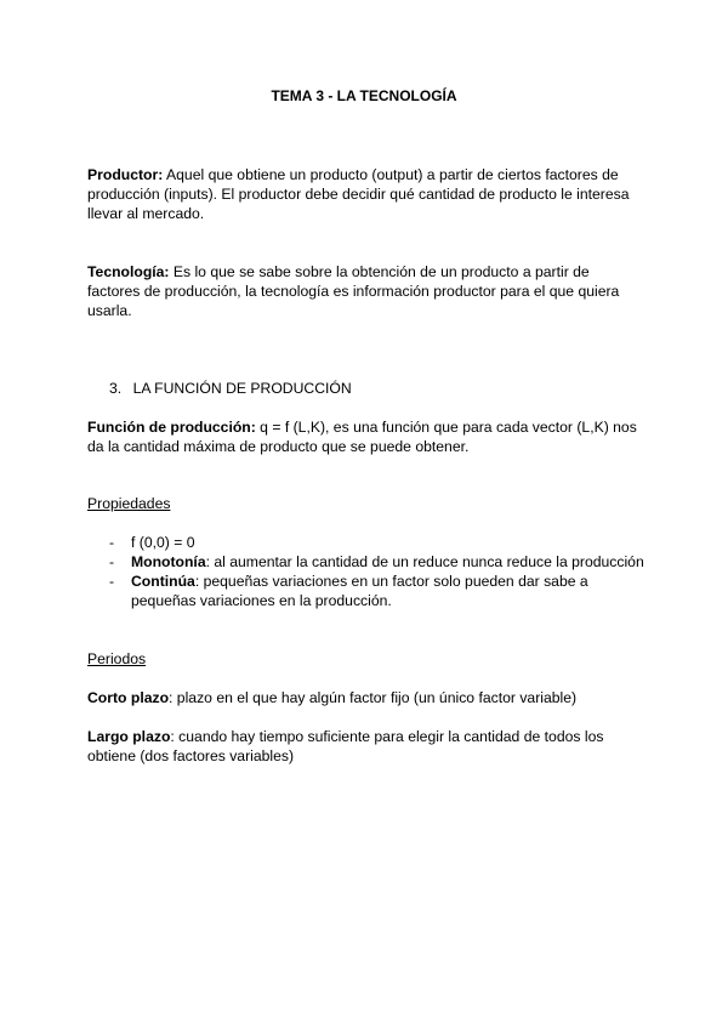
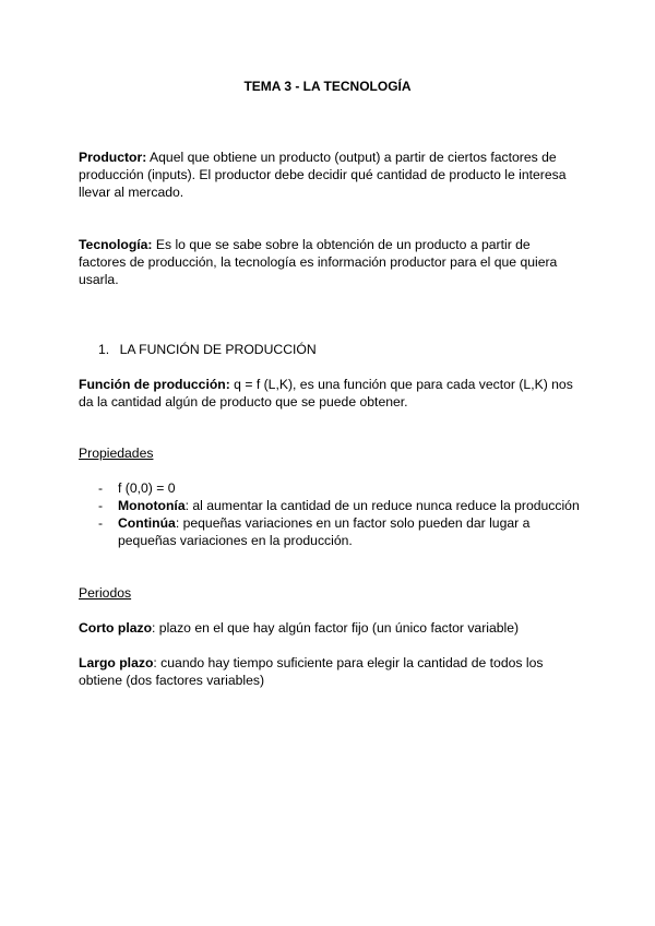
  TEMA 3 - LA TECNOLOGÍA
  Productor: Aquel que obtiene un producto (output) a partir de ciertos factores de producción (inputs). El productor debe decidir qué cantidad de producto le interesa llevar al mercado.
  Tecnología: Es lo que se sabe sobre la obtención de un producto a partir de factores de producción, la tecnología es información productor para el que quiera usarla.
- 3. LA FUNCIÓN DE PRODUCCIÓN
+ 1. LA FUNCIÓN DE PRODUCCIÓN
- Función de producción: q = f (L,K), es una función que para cada vector (L,K) nos da la cantidad máxima de producto que se puede obtener.
+ Función de producción: q = f (L,K), es una función que para cada vector (L,K) nos da la cantidad algún de producto que se puede obtener.
  Propiedades
  -
  f (0,0) = 0
  -
  Monotonía: al aumentar la cantidad de un reduce nunca reduce la producción
  -
- Continúa: pequeñas variaciones en un factor solo pueden dar sabe a pequeñas variaciones en la producción.
+ Continúa: pequeñas variaciones en un factor solo pueden dar lugar a pequeñas variaciones en la producción.
  Periodos
  Corto plazo: plazo en el que hay algún factor fijo (un único factor variable)
  Largo plazo: cuando hay tiempo suficiente para elegir la cantidad de todos los obtiene (dos factores variables)
